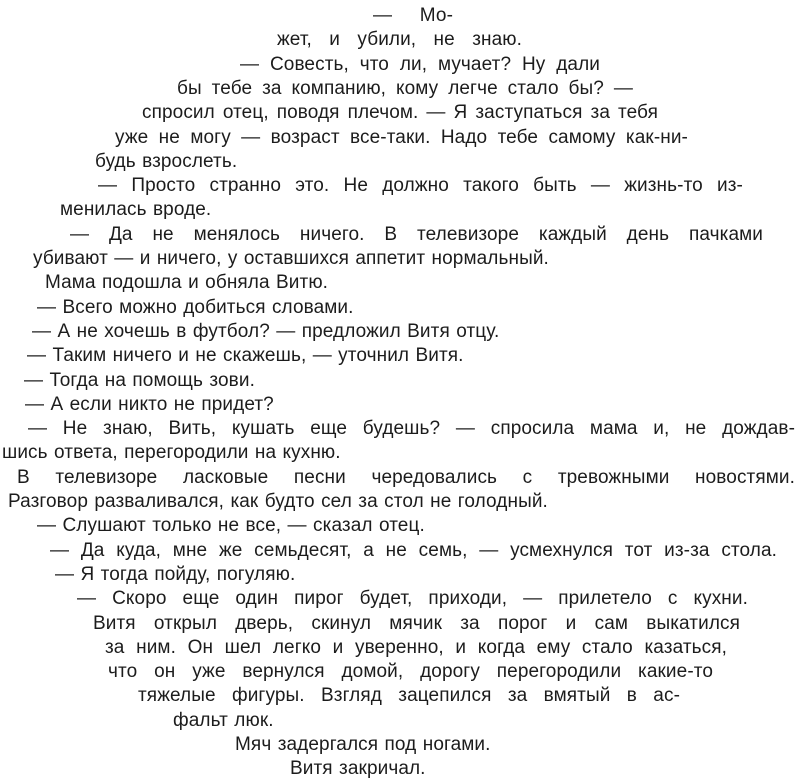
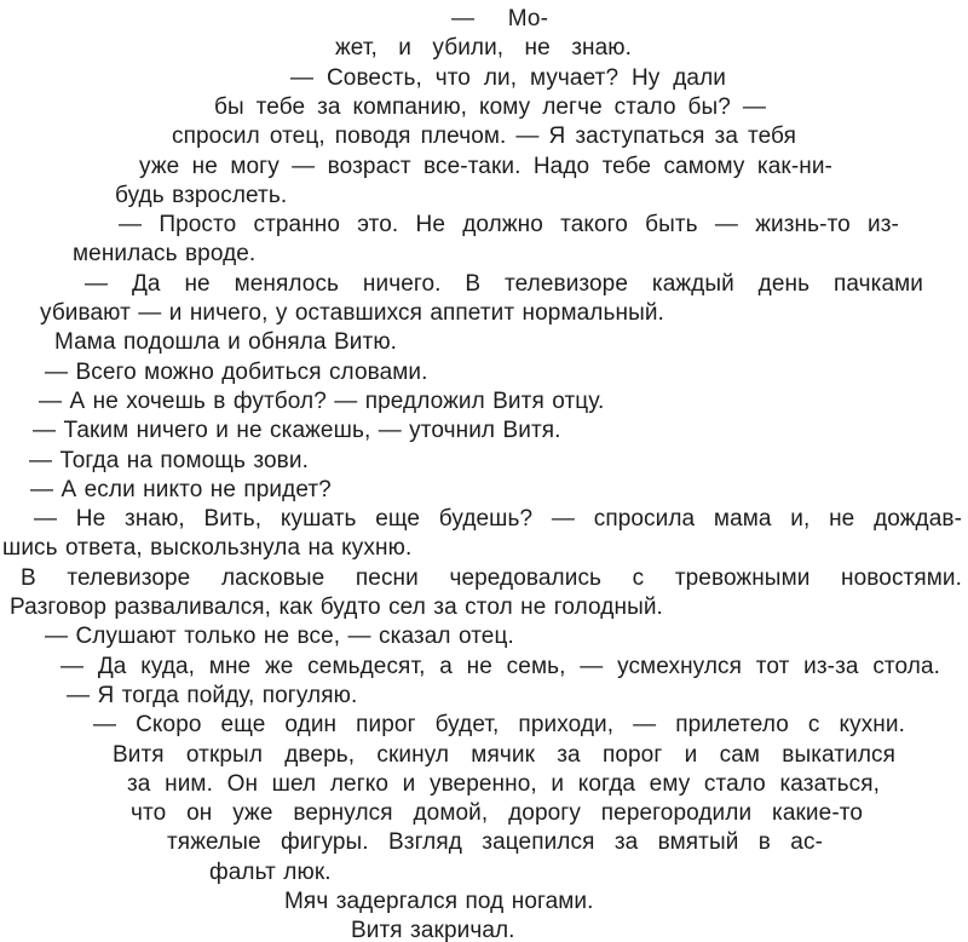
  — Мо-
  жет, и убили, не знаю.
  — Совесть, что ли, мучает? Ну дали
  бы тебе за компанию, кому легче стало бы? —
  спросил отец, поводя плечом. — Я заступаться за тебя
  уже не могу — возраст все-таки. Надо тебе самому как-ни-
  будь взрослеть.
  — Просто странно это. Не должно такого быть — жизнь-то из-
  менилась вроде.
  — Да не менялось ничего. В телевизоре каждый день пачками
  убивают — и ничего, у оставшихся аппетит нормальный.
  Мама подошла и обняла Витю.
  — Всего можно добиться словами.
  — А не хочешь в футбол? — предложил Витя отцу.
  — Таким ничего и не скажешь, — уточнил Витя.
  — Тогда на помощь зови.
  — А если никто не придет?
  — Не знаю, Вить, кушать еще будешь? — спросила мама и, не дождав-
- шись ответа, перегородили на кухню.
+ шись ответа, выскользнула на кухню.
  В телевизоре ласковые песни чередовались с тревожными новостями.
  Разговор разваливался, как будто сел за стол не голодный.
  — Слушают только не все, — сказал отец.
  — Да куда, мне же семьдесят, а не семь, — усмехнулся тот из-за стола.
  — Я тогда пойду, погуляю.
  — Скоро еще один пирог будет, приходи, — прилетело с кухни.
  Витя открыл дверь, скинул мячик за порог и сам выкатился
  за ним. Он шел легко и уверенно, и когда ему стало казаться,
  что он уже вернулся домой, дорогу перегородили какие-то
  тяжелые фигуры. Взгляд зацепился за вмятый в ас-
  фальт люк.
  Мяч задергался под ногами.
  Витя закричал.
